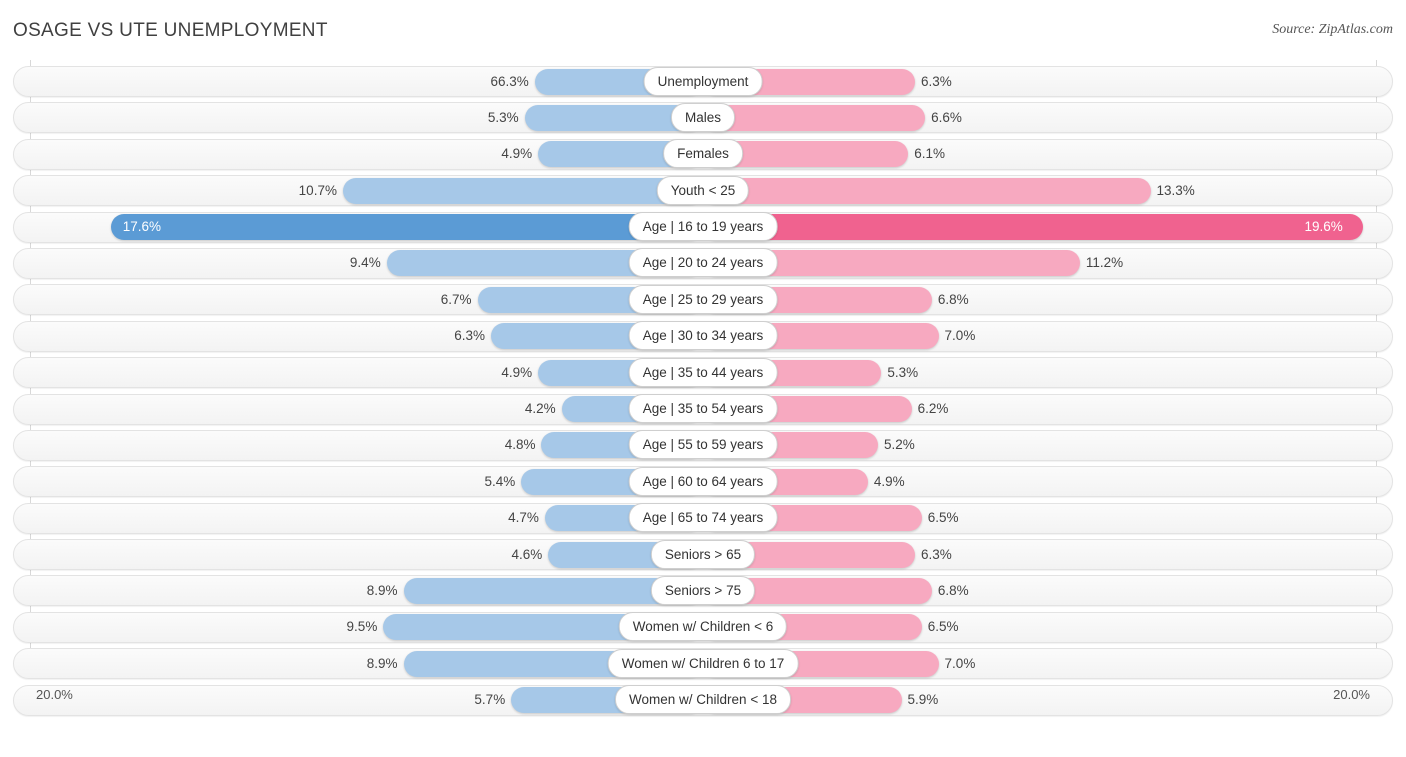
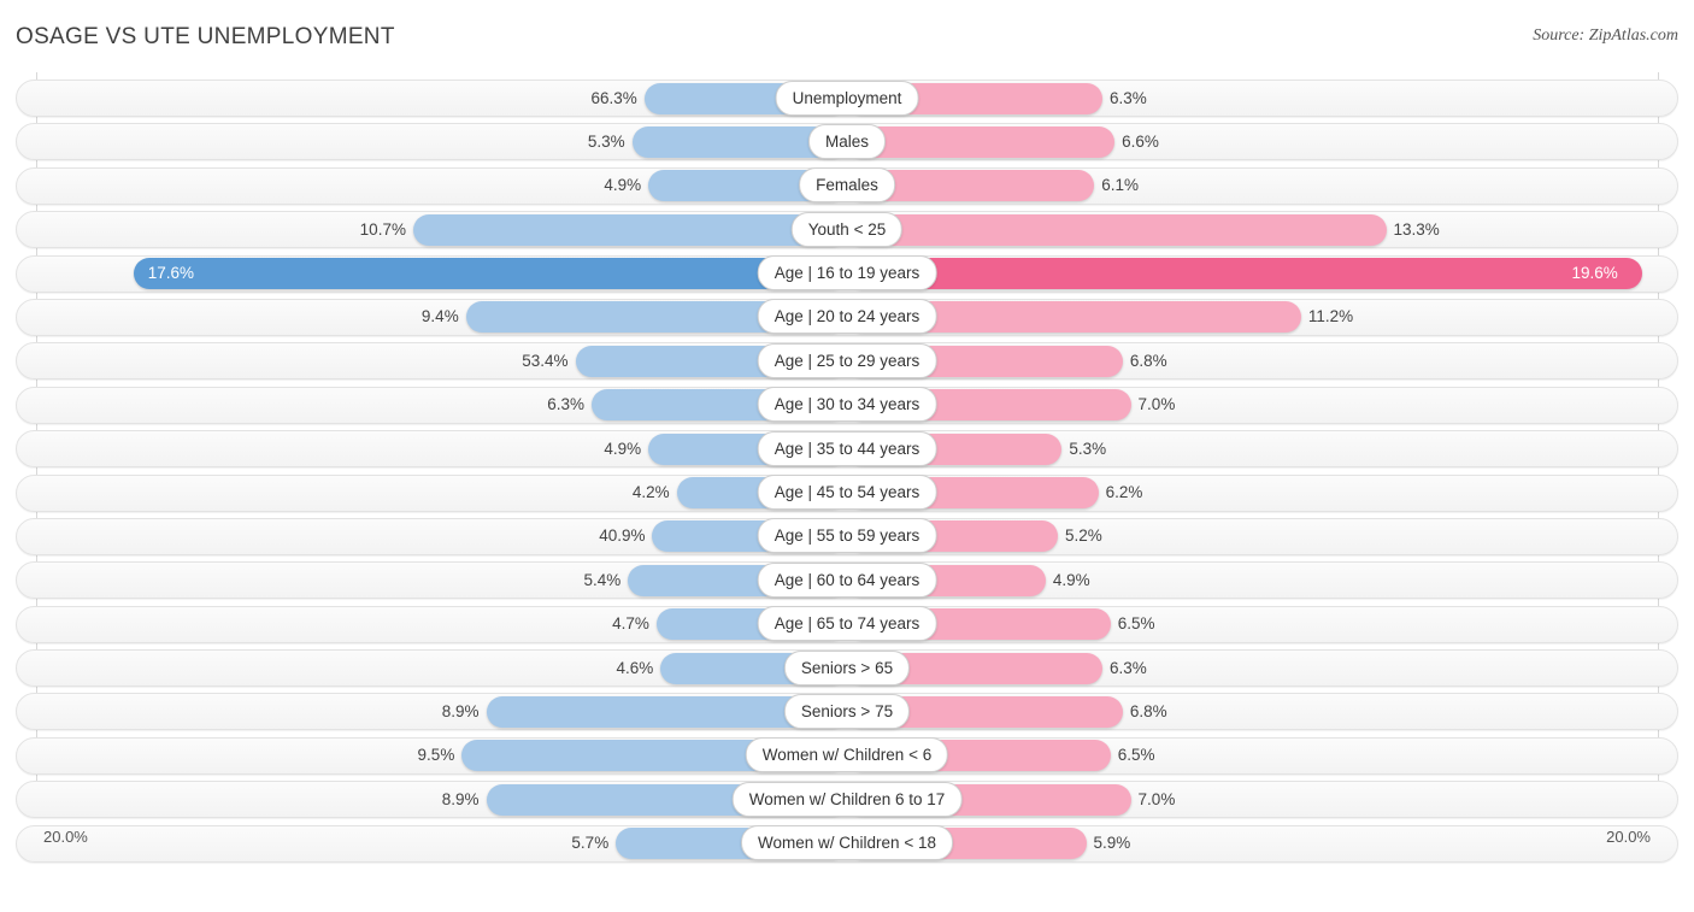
  OSAGE VS UTE UNEMPLOYMENT
  Source: ZipAtlas.com
  66.3%
  6.3%
  Unemployment
  5.3%
  6.6%
  Males
  4.9%
  6.1%
  Females
  10.7%
  13.3%
  Youth < 25
  17.6%
  19.6%
  Age | 16 to 19 years
  9.4%
  11.2%
  Age | 20 to 24 years
- 6.7%
+ 53.4%
  6.8%
  Age | 25 to 29 years
  6.3%
  7.0%
  Age | 30 to 34 years
  4.9%
  5.3%
  Age | 35 to 44 years
  4.2%
  6.2%
- Age | 35 to 54 years
+ Age | 45 to 54 years
- 4.8%
+ 40.9%
  5.2%
  Age | 55 to 59 years
  5.4%
  4.9%
  Age | 60 to 64 years
  4.7%
  6.5%
  Age | 65 to 74 years
  4.6%
  6.3%
  Seniors > 65
  8.9%
  6.8%
  Seniors > 75
  9.5%
  6.5%
  Women w/ Children < 6
  8.9%
  7.0%
  Women w/ Children 6 to 17
  5.7%
  5.9%
  Women w/ Children < 18
  20.0%
  20.0%
